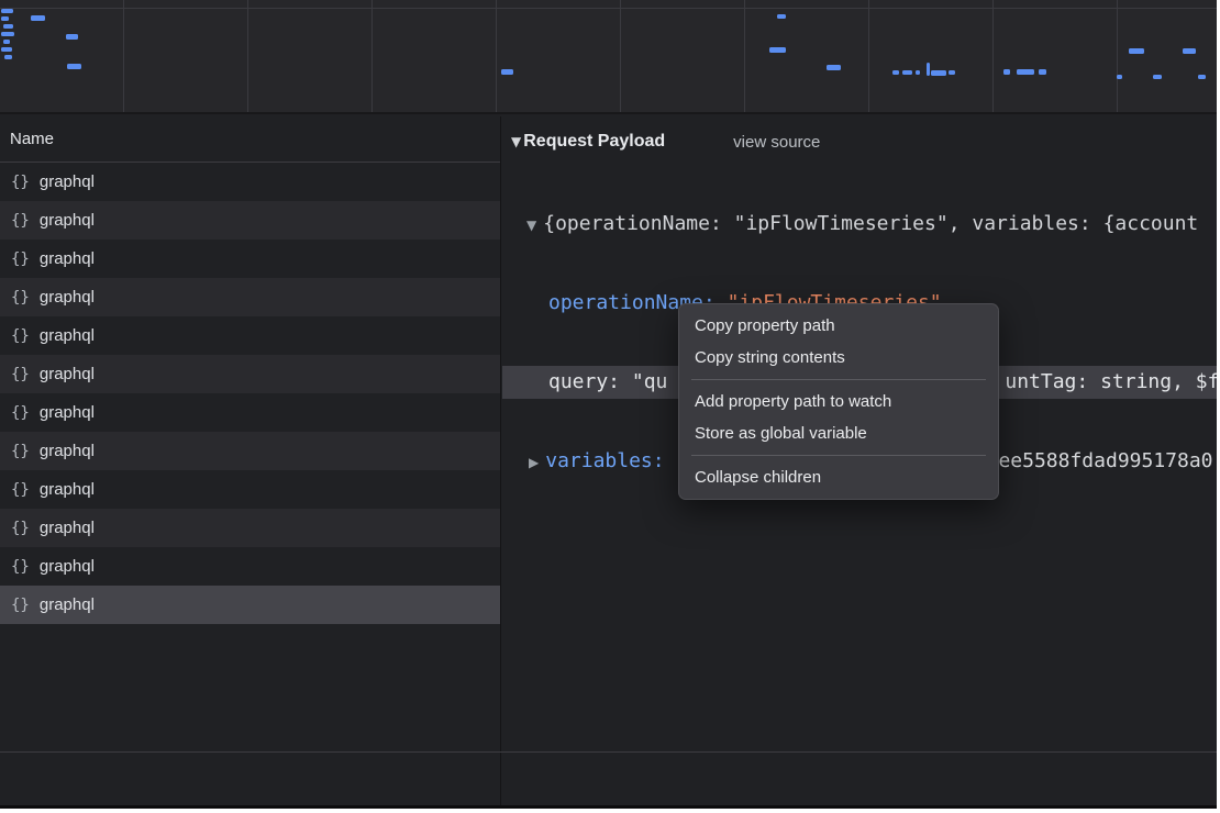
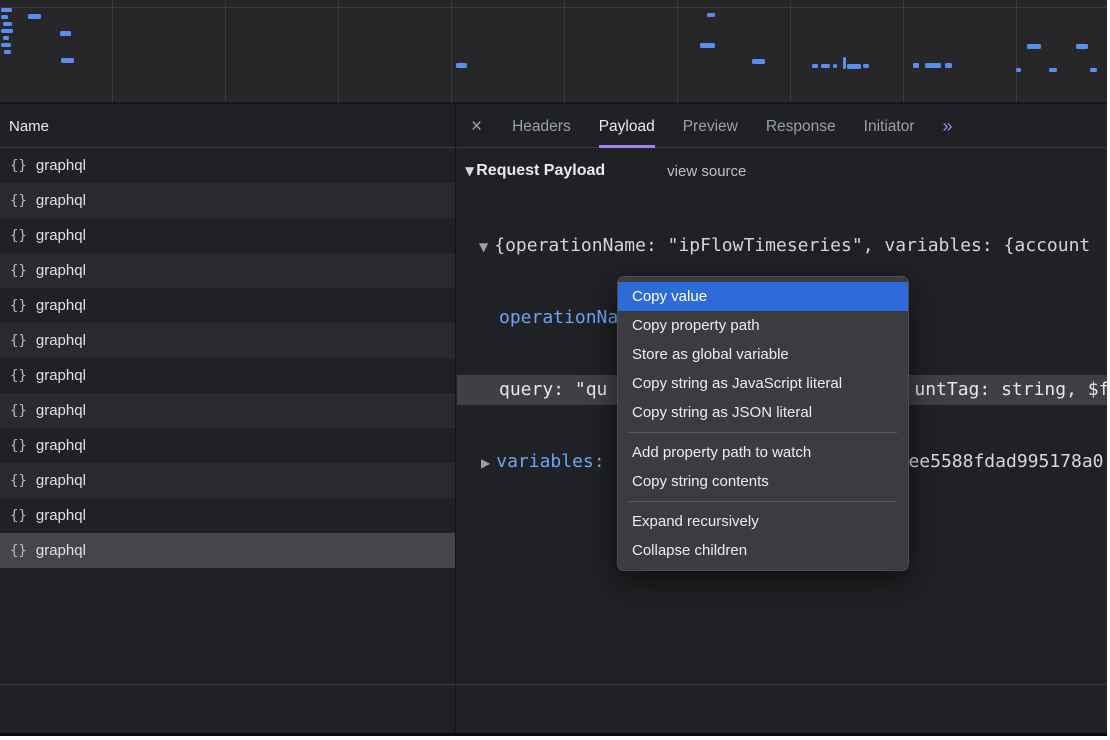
  Name
  {}
  graphql
  {}
  graphql
  {}
  graphql
  {}
  graphql
  {}
  graphql
  {}
  graphql
  {}
  graphql
  {}
  graphql
  {}
  graphql
  {}
  graphql
  {}
  graphql
  {}
  graphql
+ ×
+ Headers
+ Payload
+ Preview
+ Response
+ Initiator
+ »
  ▼
  Request Payload
  view source
  ▼ {operationName: "ipFlowTimeseries", variables: {account
  query: "qu untTag: string, $f
  ▶ variables: ee5588fdad995178a0
+ Copy value
  Copy property path
- Copy string contents
+ Store as global variable
+ Copy string as JavaScript literal
+ Copy string as JSON literal
  Add property path to watch
- Store as global variable
+ Copy string contents
+ Expand recursively
  Collapse children
